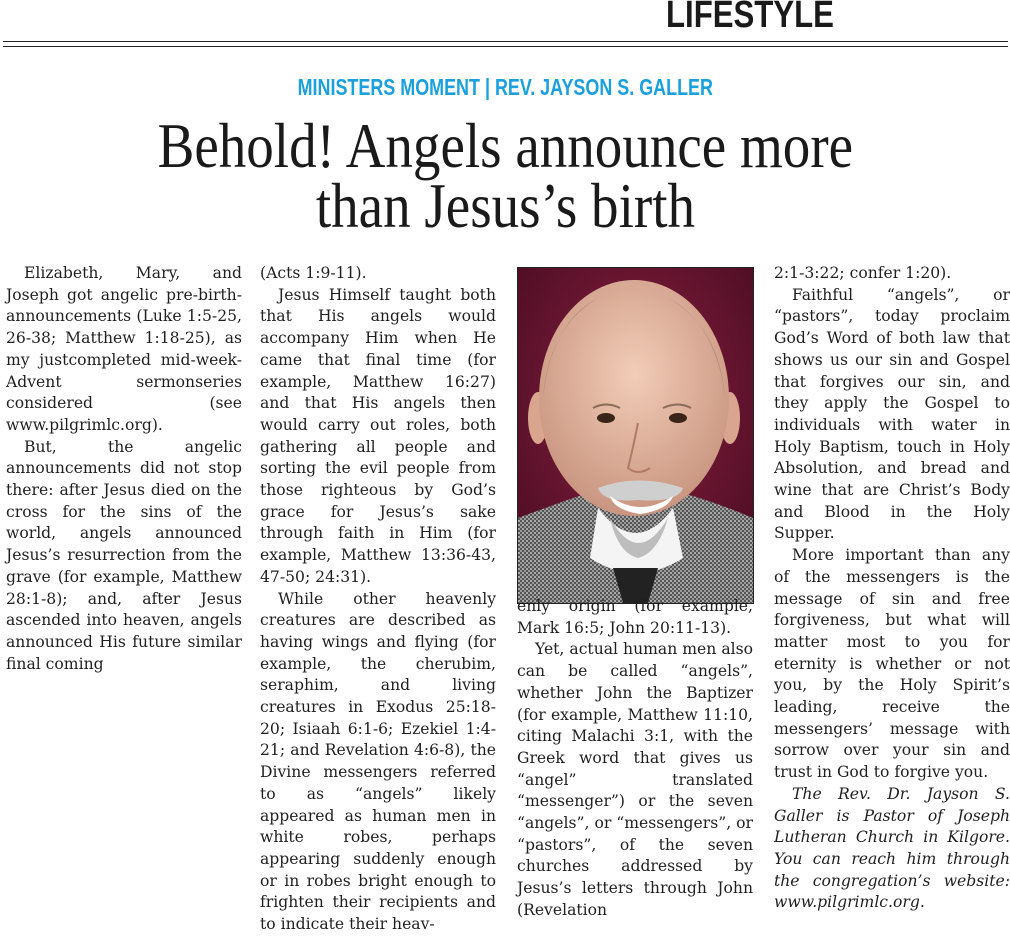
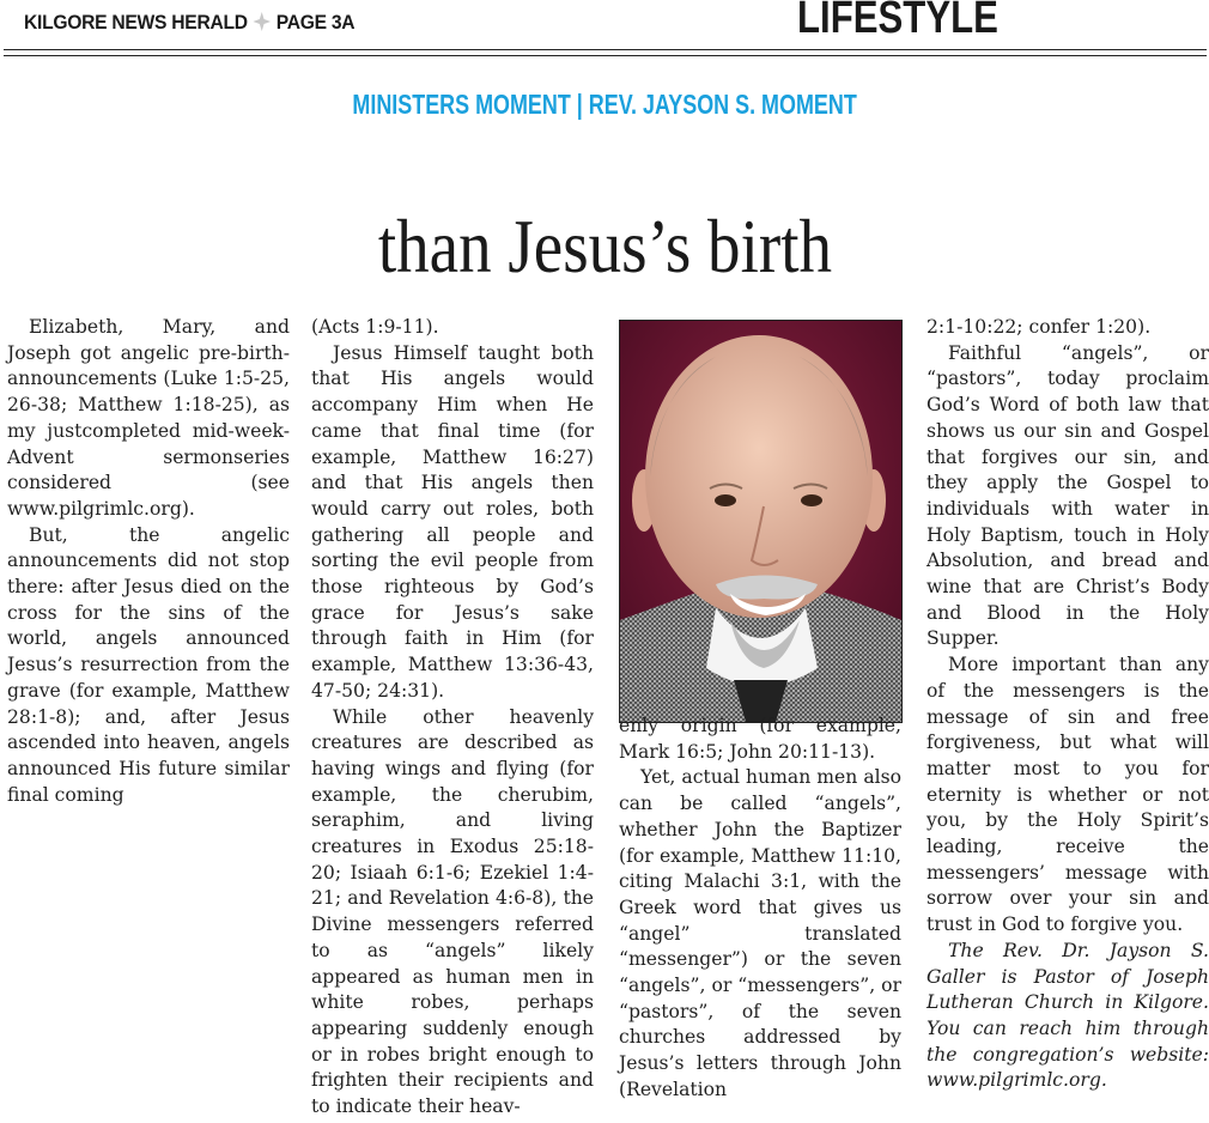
+ KILGORE NEWS HERALD PAGE 3A
  LIFESTYLE
- MINISTERS MOMENT | REV. JAYSON S. GALLER
+ MINISTERS MOMENT | REV. JAYSON S. MOMENT
- Behold! Angels announce more
  than Jesus’s birth
  Elizabeth, Mary, and Joseph got angelic pre-birth-announcements (Luke 1:5-25, 26-38; Matthew 1:18-25), as my justcompleted mid-week-Advent sermonseries considered (see www.pilgrimlc.org).
  But, the angelic announcements did not stop there: after Jesus died on the cross for the sins of the world, angels announced Jesus’s resurrection from the grave (for example, Matthew 28:1-8); and, after Jesus ascended into heaven, angels announced His future similar final coming
  (Acts 1:9-11).
  Jesus Himself taught both that His angels would accompany Him when He came that final time (for example, Matthew 16:27) and that His angels then would carry out roles, both gathering all people and sorting the evil people from those righteous by God’s grace for Jesus’s sake through faith in Him (for example, Matthew 13:36-43, 47-50; 24:31).
  While other heavenly creatures are described as having wings and flying (for example, the cherubim, seraphim, and living creatures in Exodus 25:18-20; Isiaah 6:1-6; Ezekiel 1:4-21; and Revelation 4:6-8), the Divine messengers referred to as “angels” likely appeared as human men in white robes, perhaps appearing suddenly enough or in robes bright enough to frighten their recipients and to indicate their heav-
  enly origin (for example, Mark 16:5; John 20:11-13).
  Yet, actual human men also can be called “angels”, whether John the Baptizer (for example, Matthew 11:10, citing Malachi 3:1, with the Greek word that gives us “angel” translated “messenger”) or the seven “angels”, or “messengers”, or “pastors”, of the seven churches addressed by Jesus’s letters through John (Revelation
- 2:1-3:22; confer 1:20).
+ 2:1-10:22; confer 1:20).
  Faithful “angels”, or “pastors”, today proclaim God’s Word of both law that shows us our sin and Gospel that forgives our sin, and they apply the Gospel to individuals with water in Holy Baptism, touch in Holy Absolution, and bread and wine that are Christ’s Body and Blood in the Holy Supper.
  More important than any of the messengers is the message of sin and free forgiveness, but what will matter most to you for eternity is whether or not you, by the Holy Spirit’s leading, receive the messengers’ message with sorrow over your sin and trust in God to forgive you.
  The Rev. Dr. Jayson S. Galler is Pastor of Joseph Lutheran Church in Kilgore. You can reach him through the congregation’s website: www.pilgrimlc.org.
